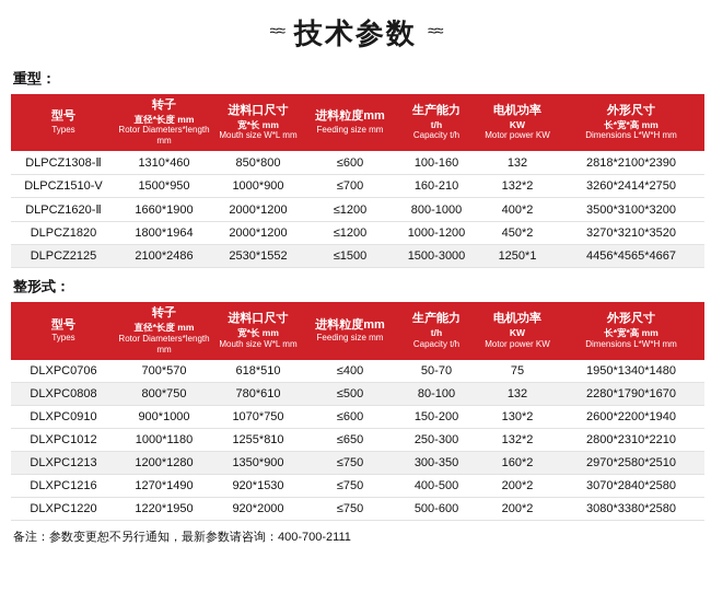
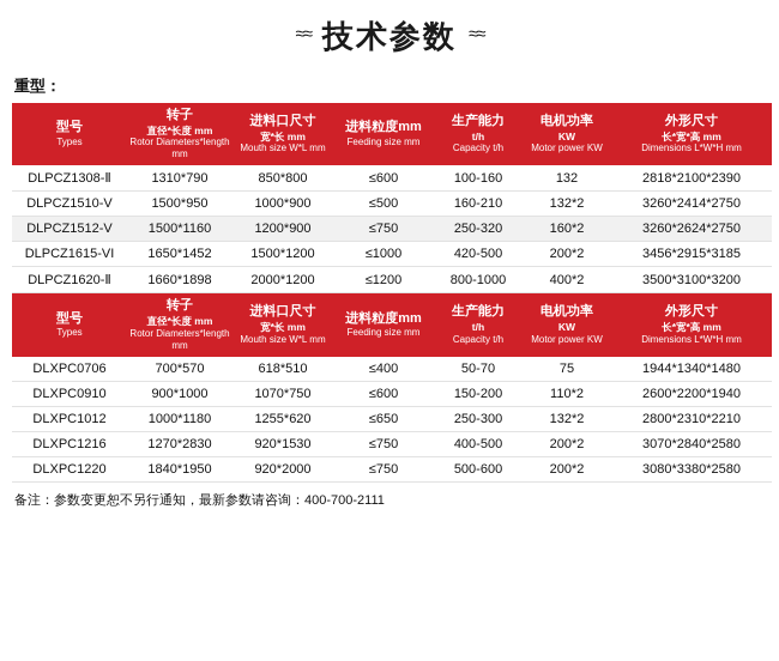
  ≈≈
  技术参数
  ≈≈
  重型：
  型号 Types	转子 直径*长度 mm Rotor Diameters*length mm	进料口尺寸 宽*长 mm Mouth size W*L mm	进料粒度mm Feeding size mm	生产能力 t/h Capacity t/h	电机功率 KW Motor power KW	外形尺寸 长*宽*高 mm Dimensions L*W*H mm
- DLPCZ1308-Ⅱ	1310*460	850*800	≤600	100-160	132	2818*2100*2390
+ DLPCZ1308-Ⅱ	1310*790	850*800	≤600	100-160	132	2818*2100*2390
- DLPCZ1510-V	1500*950	1000*900	≤700	160-210	132*2	3260*2414*2750
+ DLPCZ1510-V	1500*950	1000*900	≤500	160-210	132*2	3260*2414*2750
+ DLPCZ1512-V	1500*1160	1200*900	≤750	250-320	160*2	3260*2624*2750
+ DLPCZ1615-VI	1650*1452	1500*1200	≤1000	420-500	200*2	3456*2915*3185
- DLPCZ1620-Ⅱ	1660*1900	2000*1200	≤1200	800-1000	400*2	3500*3100*3200
+ DLPCZ1620-Ⅱ	1660*1898	2000*1200	≤1200	800-1000	400*2	3500*3100*3200
- DLPCZ1820	1800*1964	2000*1200	≤1200	1000-1200	450*2	3270*3210*3520
- DLPCZ2125	2100*2486	2530*1552	≤1500	1500-3000	1250*1	4456*4565*4667
- 整形式：
  型号 Types	转子 直径*长度 mm Rotor Diameters*length mm	进料口尺寸 宽*长 mm Mouth size W*L mm	进料粒度mm Feeding size mm	生产能力 t/h Capacity t/h	电机功率 KW Motor power KW	外形尺寸 长*宽*高 mm Dimensions L*W*H mm
- DLXPC0706	700*570	618*510	≤400	50-70	75	1950*1340*1480
+ DLXPC0706	700*570	618*510	≤400	50-70	75	1944*1340*1480
- DLXPC0808	800*750	780*610	≤500	80-100	132	2280*1790*1670
- DLXPC0910	900*1000	1070*750	≤600	150-200	130*2	2600*2200*1940
+ DLXPC0910	900*1000	1070*750	≤600	150-200	110*2	2600*2200*1940
- DLXPC1012	1000*1180	1255*810	≤650	250-300	132*2	2800*2310*2210
+ DLXPC1012	1000*1180	1255*620	≤650	250-300	132*2	2800*2310*2210
- DLXPC1213	1200*1280	1350*900	≤750	300-350	160*2	2970*2580*2510
- DLXPC1216	1270*1490	920*1530	≤750	400-500	200*2	3070*2840*2580
+ DLXPC1216	1270*2830	920*1530	≤750	400-500	200*2	3070*2840*2580
- DLXPC1220	1220*1950	920*2000	≤750	500-600	200*2	3080*3380*2580
+ DLXPC1220	1840*1950	920*2000	≤750	500-600	200*2	3080*3380*2580
  备注：参数变更恕不另行通知，最新参数请咨询：400-700-2111
